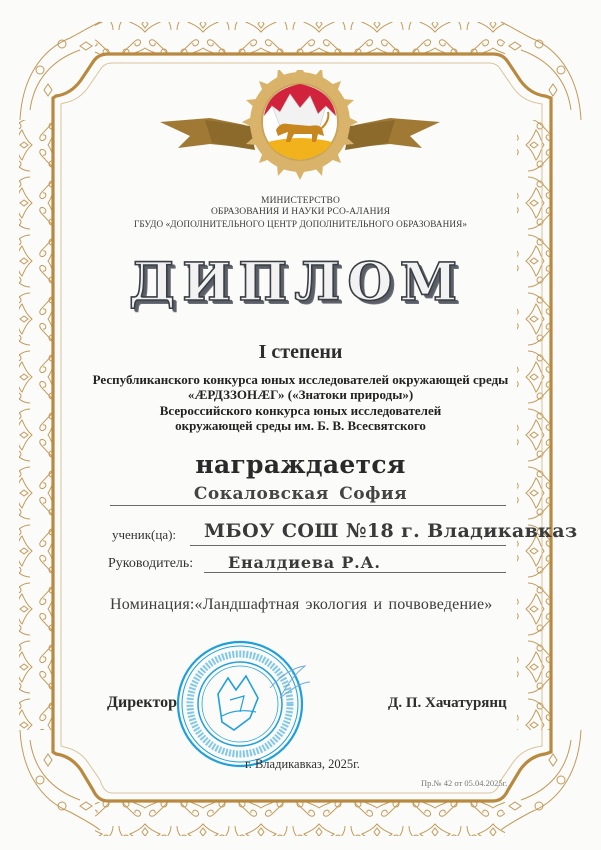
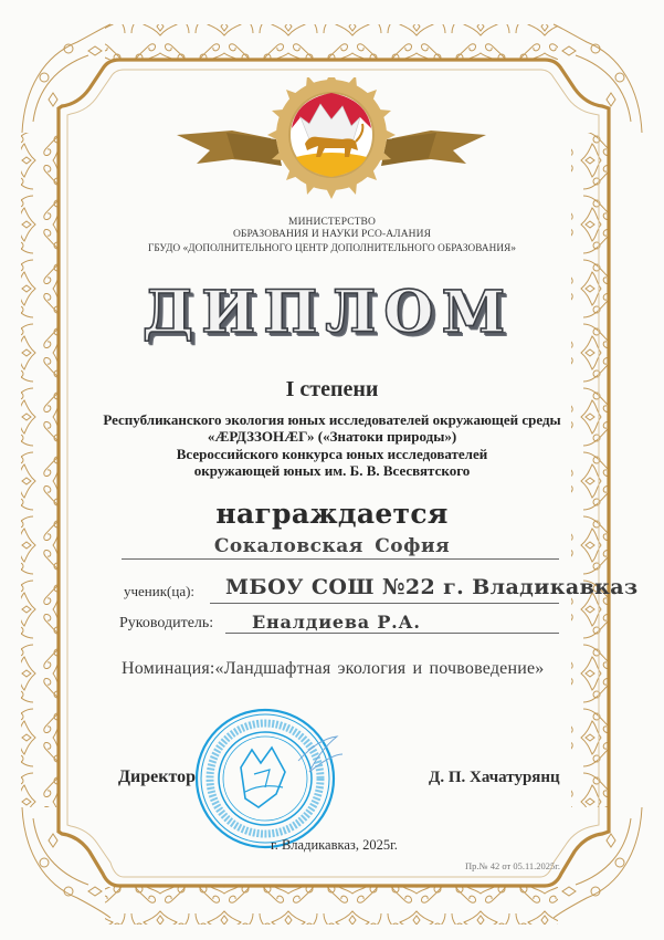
  МИНИСТЕРСТВО
  ОБРАЗОВАНИЯ И НАУКИ РСО-АЛАНИЯ
  ГБУДО «ДОПОЛНИТЕЛЬНОГО ЦЕНТР ДОПОЛНИТЕЛЬНОГО ОБРАЗОВАНИЯ»
  ДИПЛОМ
  I степени
- Республиканского конкурса юных исследователей окружающей среды
+ Республиканского экология юных исследователей окружающей среды
  «ÆРДЗЗОНÆГ» («Знатоки природы»)
  Всероссийского конкурса юных исследователей
- окружающей среды им. Б. В. Всесвятского
+ окружающей юных им. Б. В. Всесвятского
  награждается
  Сокаловская София
  ученик(ца):
- МБОУ СОШ №18 г. Владикавказ
+ МБОУ СОШ №22 г. Владикавказ
  Руководитель:
  Еналдиева Р.А.
  Номинация:«Ландшафтная экология и почвоведение»
  Директор
  Д. П. Хачатурянц
  г. Владикавказ, 2025г.
- Пр.№ 42 от 05.04.2025г.
+ Пр.№ 42 от 05.11.2025г.
